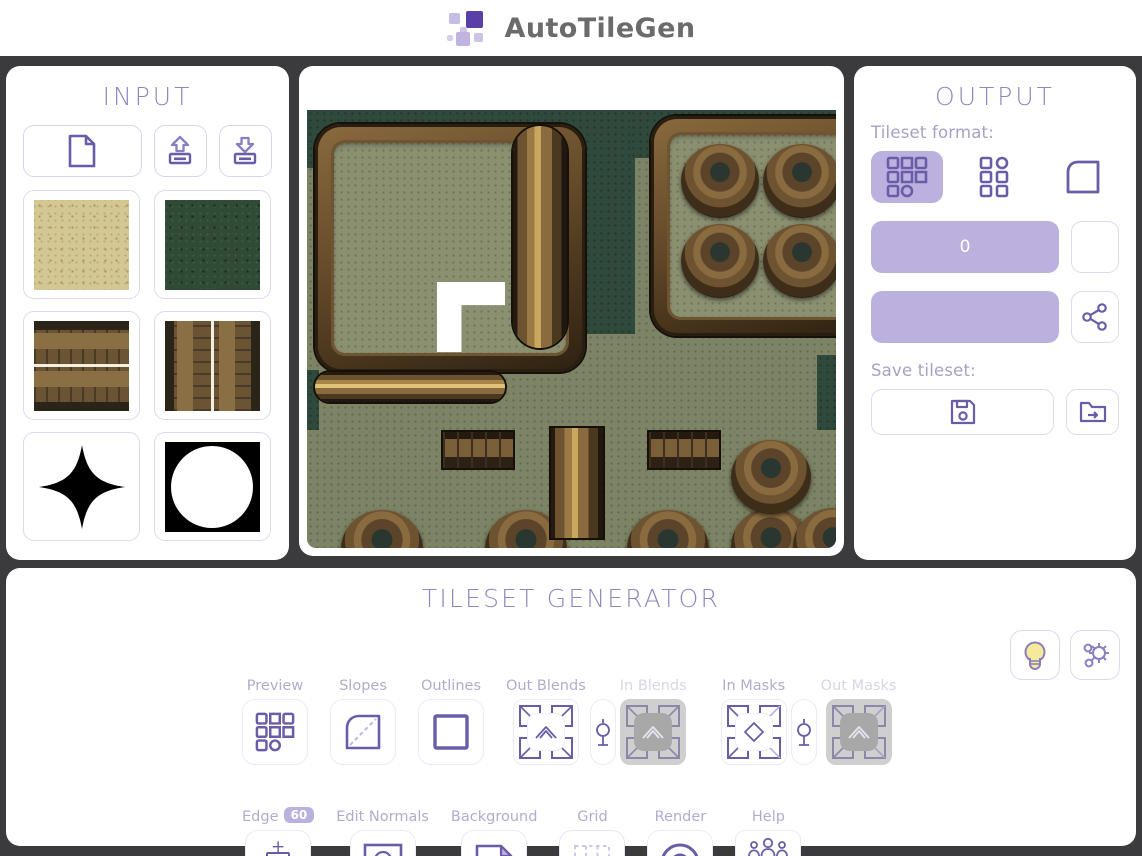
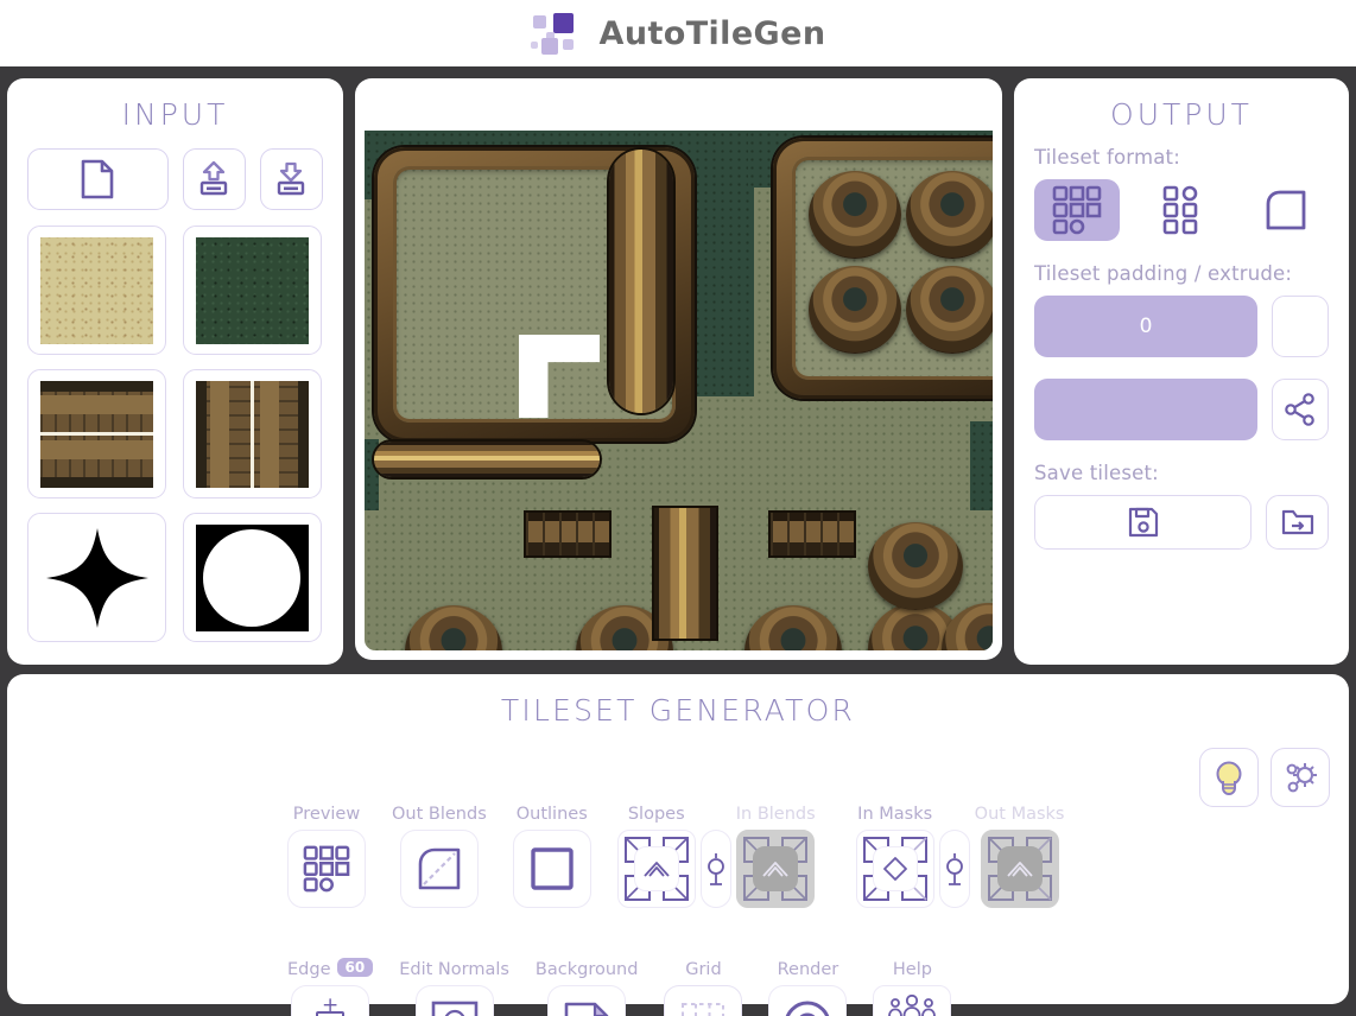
  AutoTileGen
  INPUT
  OUTPUT
  Tileset format:
+ Tileset padding / extrude:
  0
  Save tileset:
  TILESET GENERATOR
  Preview
- Slopes
+ Out Blends
  Outlines
- Out Blends
+ Slopes
  In Blends
  In Masks
  Out Masks
  Edge 60
  +
  Edit Normals
  Background
  Grid
  Render
  Help
